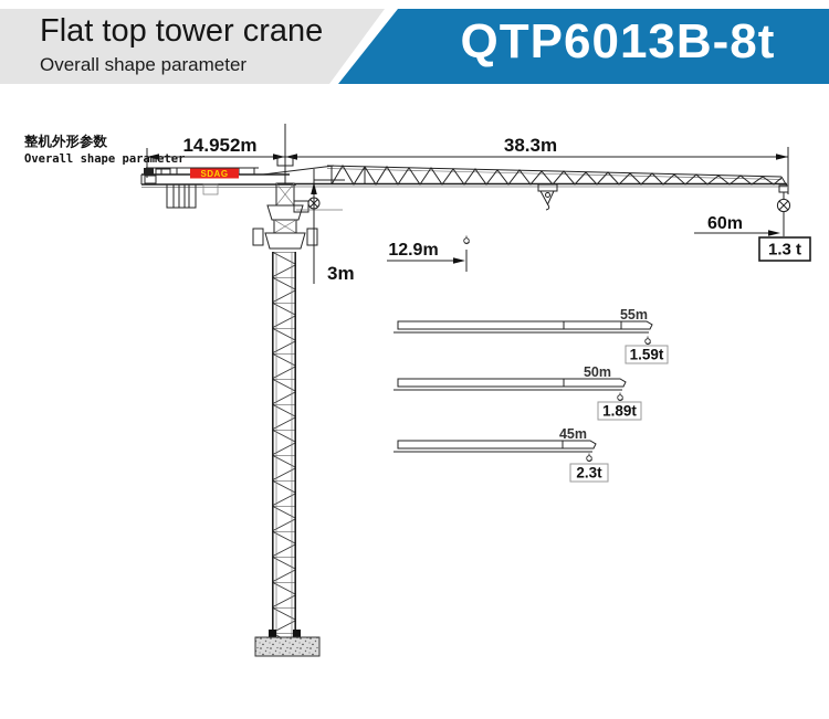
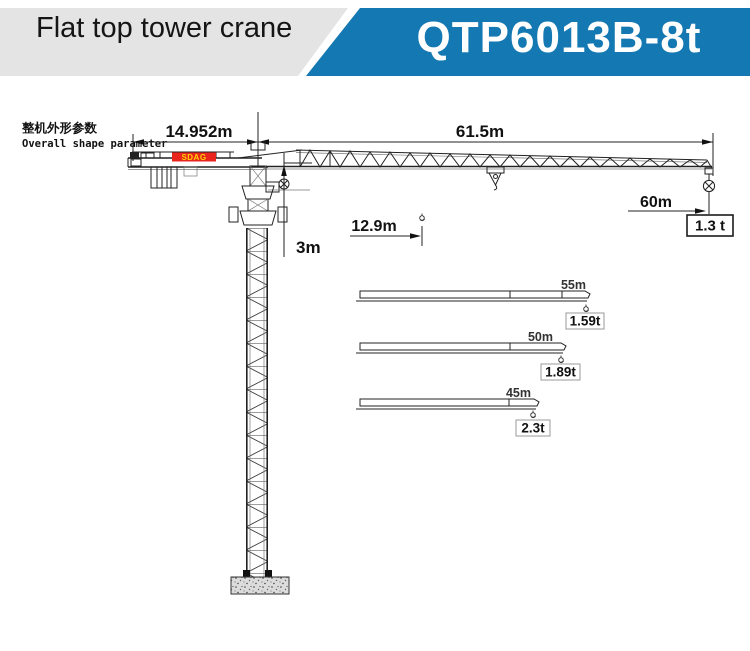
  Flat top tower crane
- Overall shape parameter
  QTP6013B-8t
  整机外形参数
  Overall shape parmeter
  14.952m
- 38.3m
+ 61.5m
  SDAG
  60m
  1.3 t
  3m
  12.9m
  55m
  1.59t
  50m
  1.89t
  45m
  2.3t
